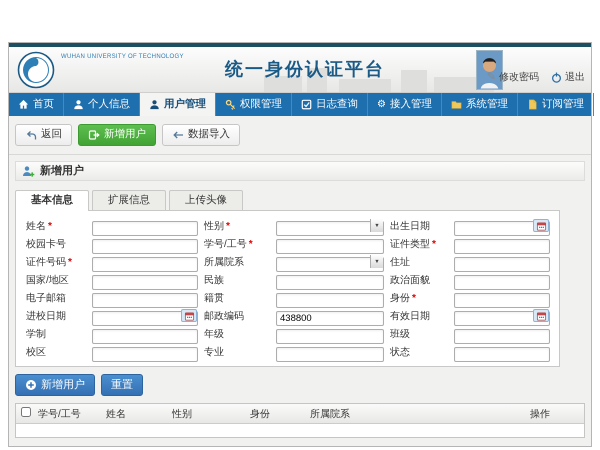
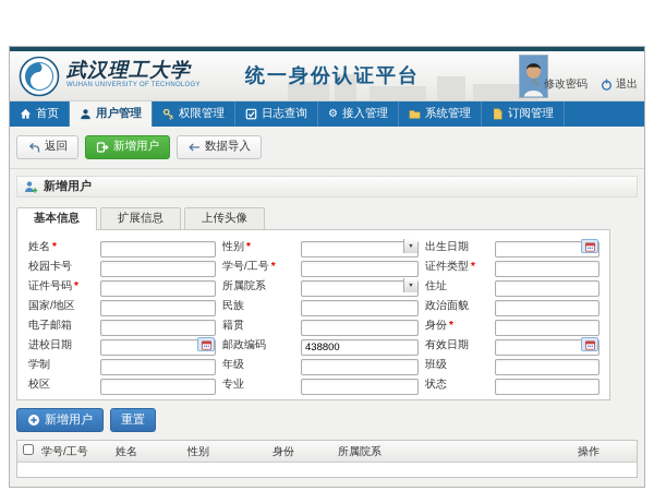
+ 武汉理工大学
  统一身份认证平台
  ✎
  修改密码
  退出
  首页
- 个人信息
  用户管理
  权限管理
  日志查询
  ⚙
  接入管理
  系统管理
  订阅管理
  返回
  新增用户
  数据导入
  新增用户
  基本信息
  扩展信息
  上传头像
  姓名 *
  性别 *
  出生日期
  校园卡号
  学号/工号 *
  证件类型 *
  证件号码 *
  所属院系
  住址
  国家/地区
  民族
  政治面貌
  电子邮箱
  籍贯
  身份 *
  进校日期
  邮政编码
  438800
  有效日期
  学制
  年级
  班级
  校区
  专业
  状态
  新增用户
  重置
  学号/工号
  姓名
  性别
  身份
  所属院系
  操作
